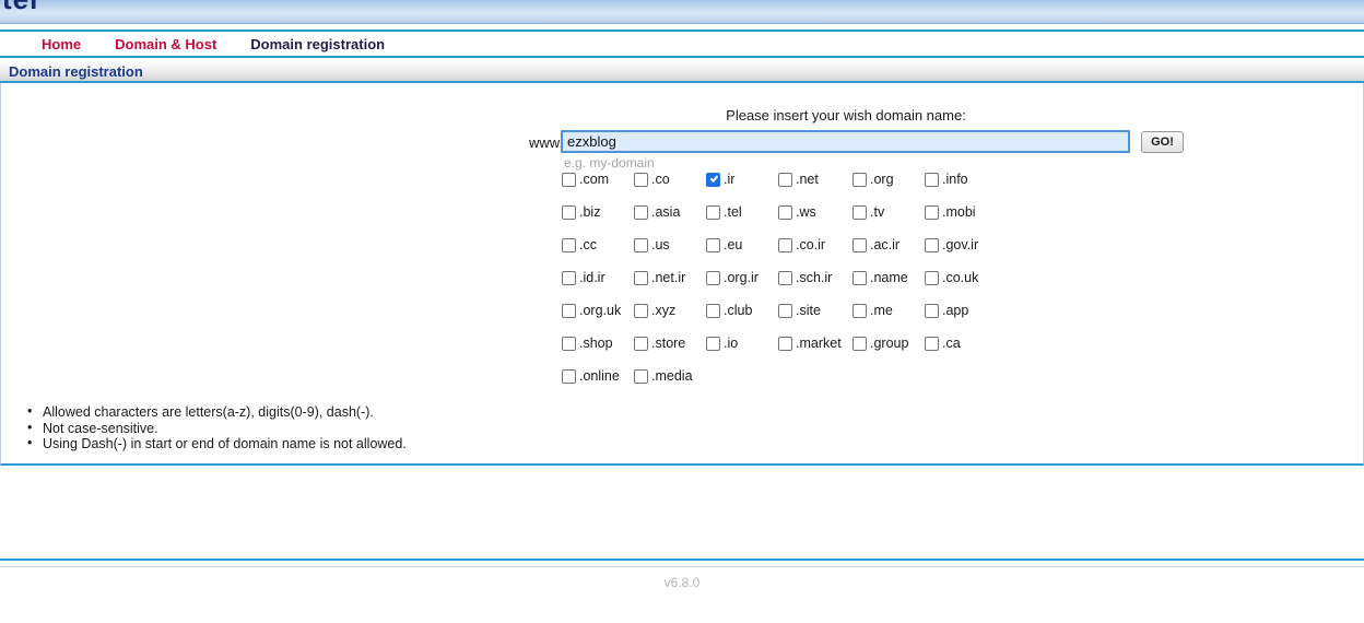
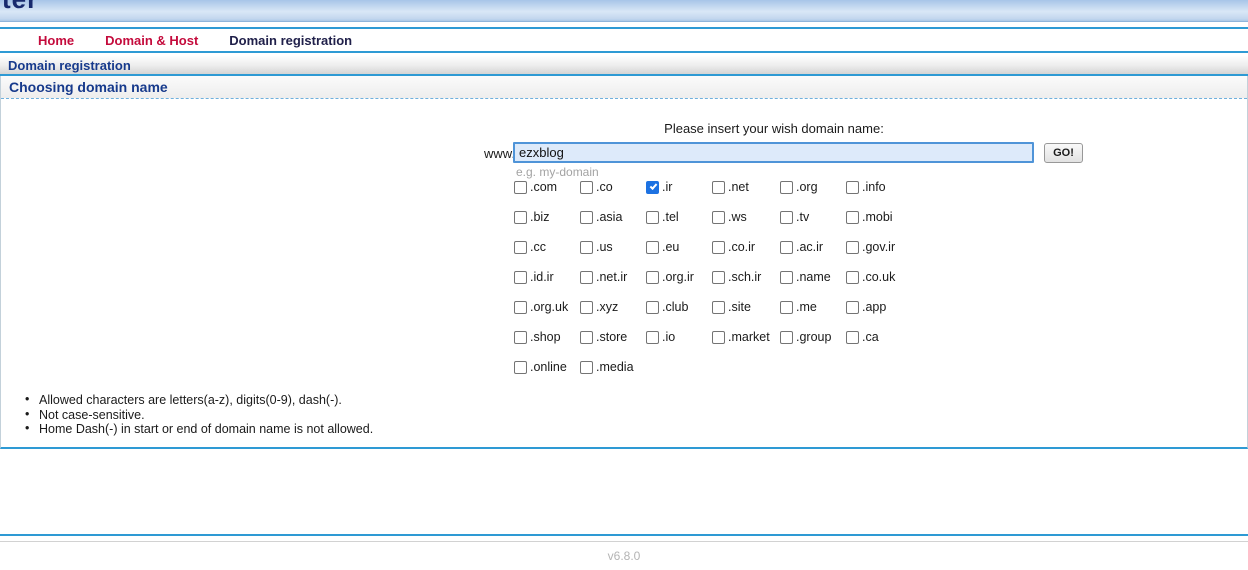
  Home
  Domain & Host
  Domain registration
  Domain registration
+ Choosing domain name
  Please insert your wish domain name:
  www
  ezxblog
  GO!
  e.g. my-domain
  .com
  .co
  .ir
  .net
  .org
  .info
  .biz
  .asia
  .tel
  .ws
  .tv
  .mobi
  .cc
  .us
  .eu
  .co.ir
  .ac.ir
  .gov.ir
  .id.ir
  .net.ir
  .org.ir
  .sch.ir
  .name
  .co.uk
  .org.uk
  .xyz
  .club
  .site
  .me
  .app
  .shop
  .store
  .io
  .market
  .group
  .ca
  .online
  .media
  Allowed characters are letters(a-z), digits(0-9), dash(-).
  Not case-sensitive.
- Using Dash(-) in start or end of domain name is not allowed.
+ Home Dash(-) in start or end of domain name is not allowed.
  v6.8.0
